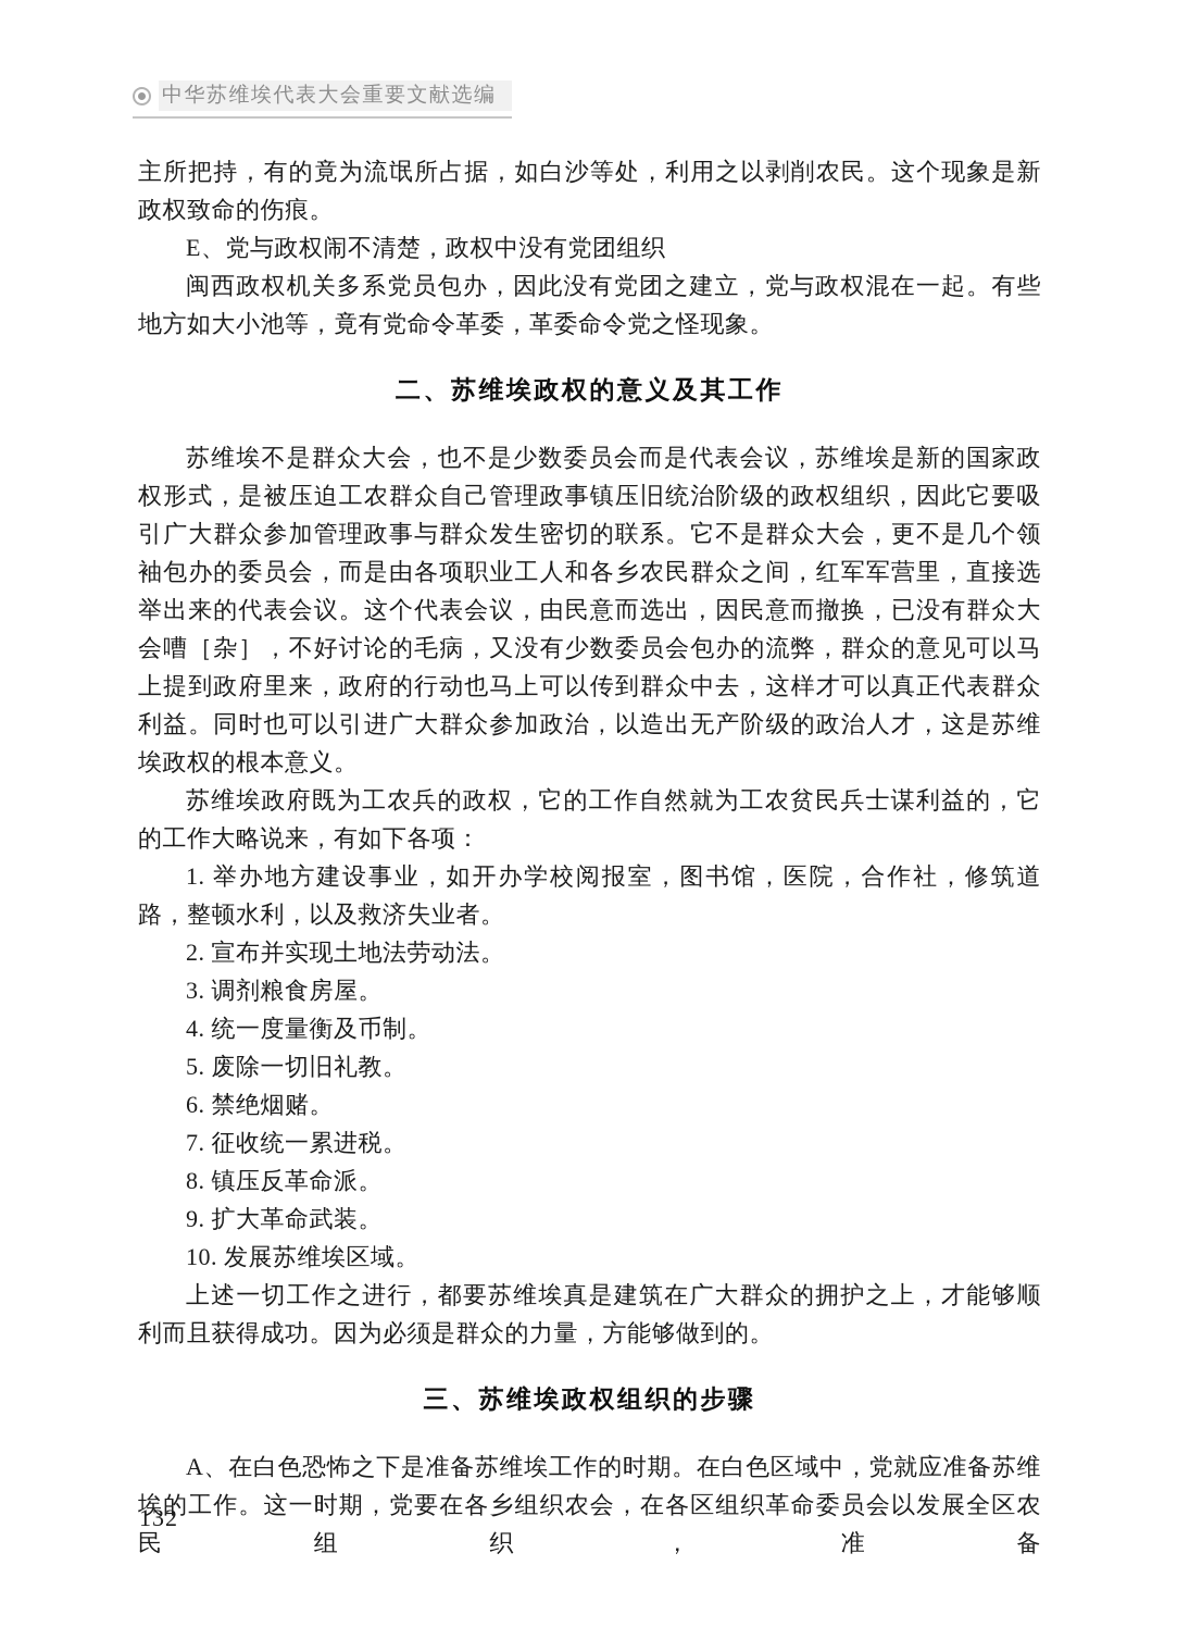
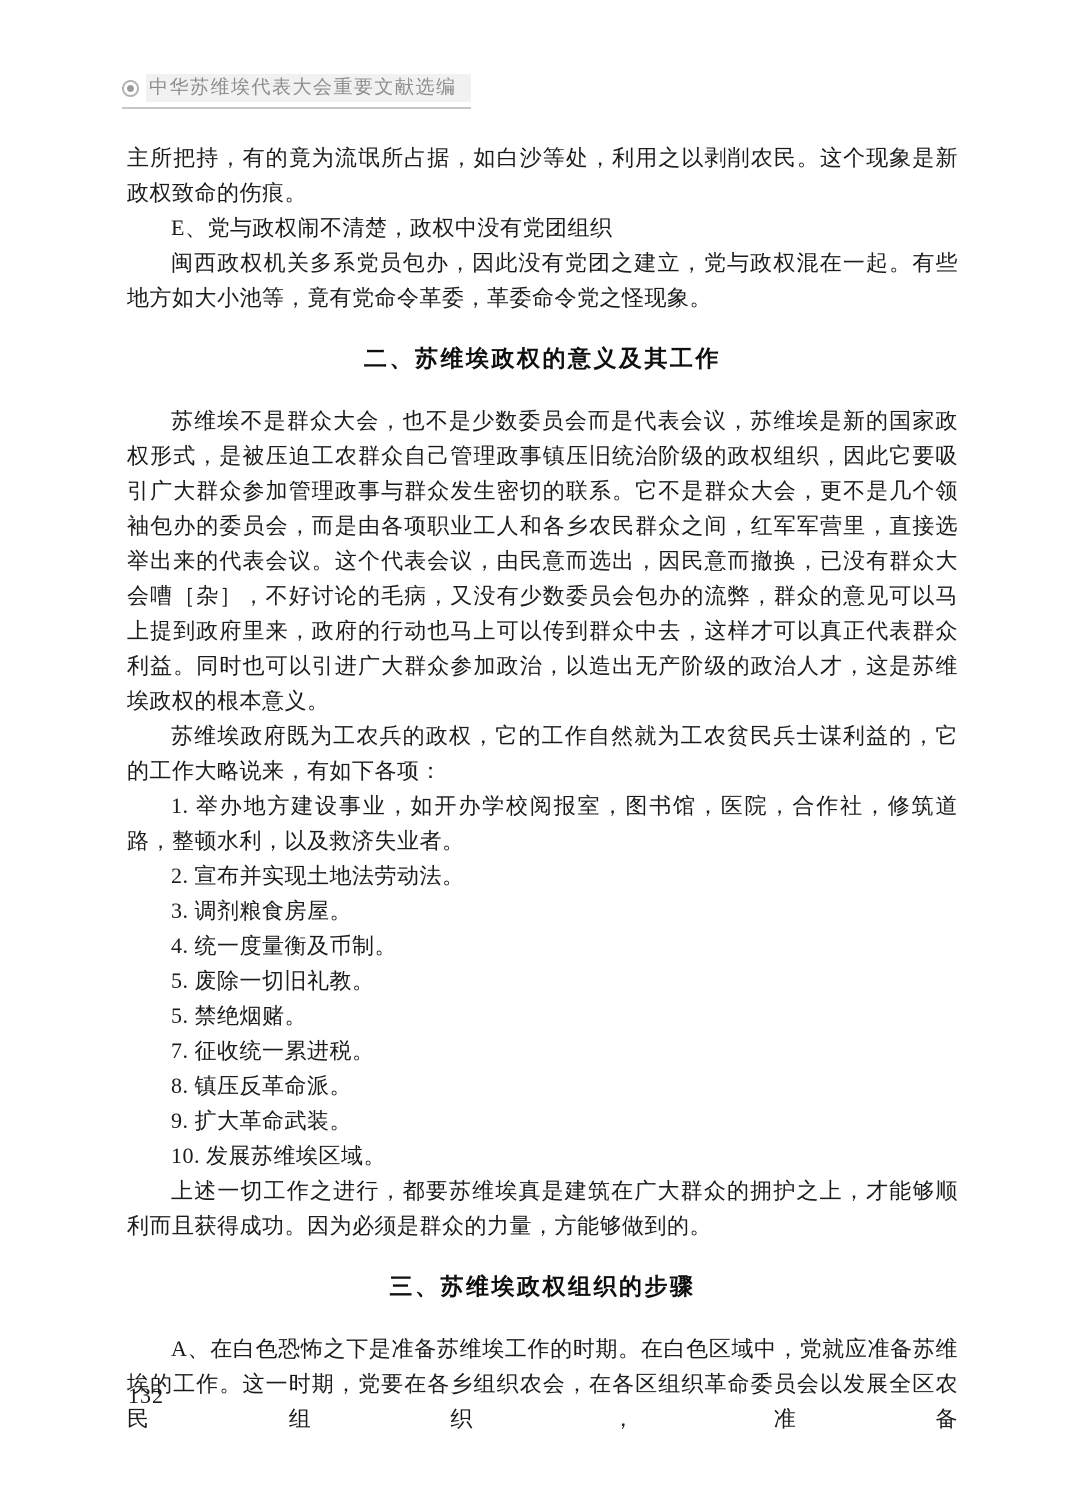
  中华苏维埃代表大会重要文献选编
  主所把持，有的竟为流氓所占据，如白沙等处，利用之以剥削农民。这个现象是新政权致命的伤痕。
  E、党与政权闹不清楚，政权中没有党团组织
  闽西政权机关多系党员包办，因此没有党团之建立，党与政权混在一起。有些地方如大小池等，竟有党命令革委，革委命令党之怪现象。
  二、苏维埃政权的意义及其工作
  苏维埃不是群众大会，也不是少数委员会而是代表会议，苏维埃是新的国家政权形式，是被压迫工农群众自己管理政事镇压旧统治阶级的政权组织，因此它要吸引广大群众参加管理政事与群众发生密切的联系。它不是群众大会，更不是几个领袖包办的委员会，而是由各项职业工人和各乡农民群众之间，红军军营里，直接选举出来的代表会议。这个代表会议，由民意而选出，因民意而撤换，已没有群众大会嘈［杂］，不好讨论的毛病，又没有少数委员会包办的流弊，群众的意见可以马上提到政府里来，政府的行动也马上可以传到群众中去，这样才可以真正代表群众利益。同时也可以引进广大群众参加政治，以造出无产阶级的政治人才，这是苏维埃政权的根本意义。
  苏维埃政府既为工农兵的政权，它的工作自然就为工农贫民兵士谋利益的，它的工作大略说来，有如下各项：
  1. 举办地方建设事业，如开办学校阅报室，图书馆，医院，合作社，修筑道路，整顿水利，以及救济失业者。
  2. 宣布并实现土地法劳动法。
  3. 调剂粮食房屋。
  4. 统一度量衡及币制。
  5. 废除一切旧礼教。
- 6. 禁绝烟赌。
+ 5. 禁绝烟赌。
  7. 征收统一累进税。
  8. 镇压反革命派。
  9. 扩大革命武装。
  10. 发展苏维埃区域。
  上述一切工作之进行，都要苏维埃真是建筑在广大群众的拥护之上，才能够顺利而且获得成功。因为必须是群众的力量，方能够做到的。
  三、苏维埃政权组织的步骤
  A、在白色恐怖之下是准备苏维埃工作的时期。在白色区域中，党就应准备苏维埃的工作。这一时期，党要在各乡组织农会，在各区组织革命委员会以发展全区农民组织，准备
  132
